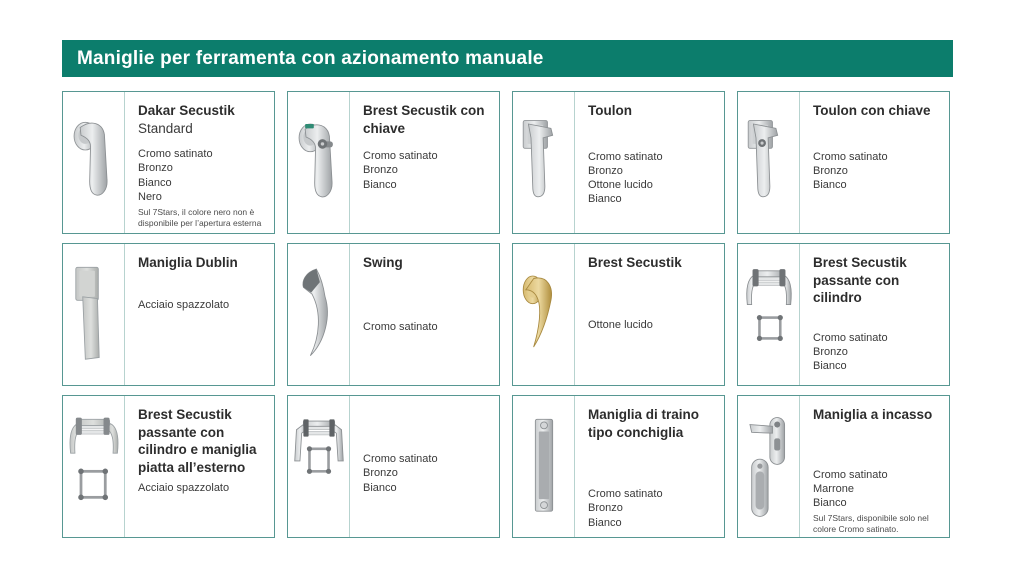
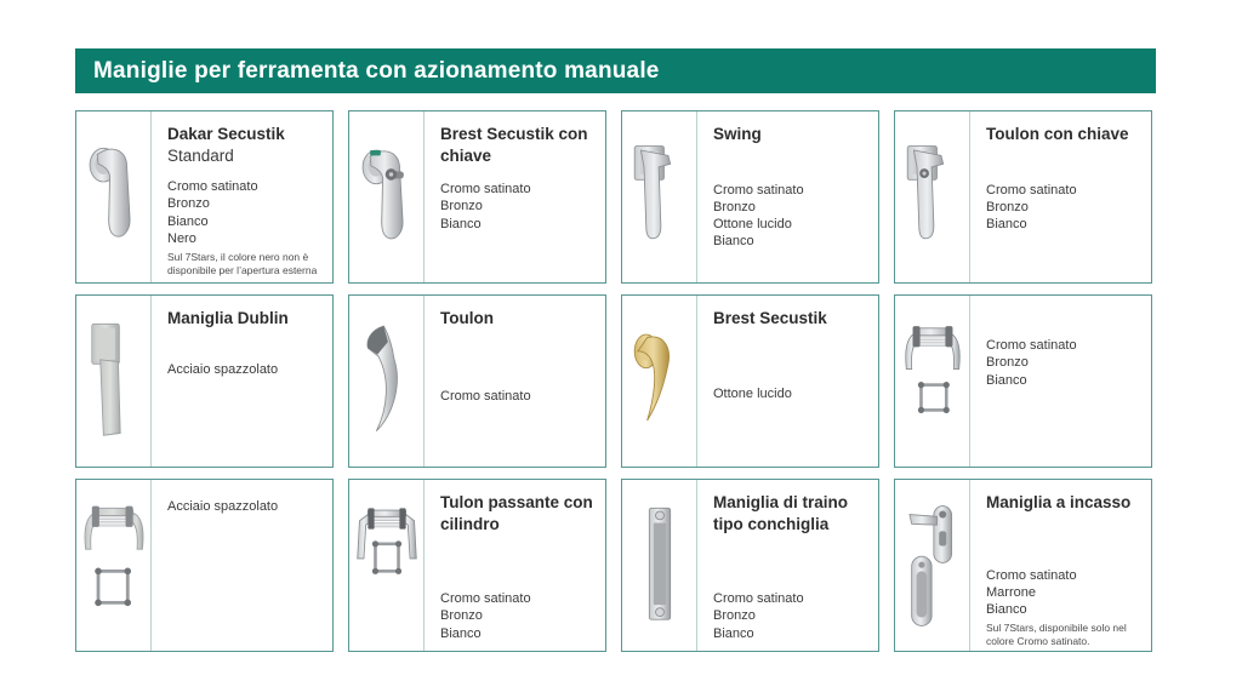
  Maniglie per ferramenta con azionamento manuale
  Dakar Secustik
  Standard
  Cromo satinato
  Bronzo
  Bianco
  Nero
  Sul 7Stars, il colore nero non è disponibile per l’apertura esterna
  Brest Secustik con chiave
  Cromo satinato
  Bronzo
  Bianco
- Toulon
+ Swing
  Cromo satinato
  Bronzo
  Ottone lucido
  Bianco
  Toulon con chiave
  Cromo satinato
  Bronzo
  Bianco
  Maniglia Dublin
  Acciaio spazzolato
- Swing
+ Toulon
  Cromo satinato
  Brest Secustik
  Ottone lucido
- Brest Secustik passante con cilindro
  Cromo satinato
  Bronzo
  Bianco
- Brest Secustik passante con cilindro e maniglia piatta all’esterno
  Acciaio spazzolato
+ Tulon passante con cilindro
  Cromo satinato
  Bronzo
  Bianco
  Maniglia di traino tipo conchiglia
  Cromo satinato
  Bronzo
  Bianco
  Maniglia a incasso
  Cromo satinato
  Marrone
  Bianco
  Sul 7Stars, disponibile solo nel colore Cromo satinato.
